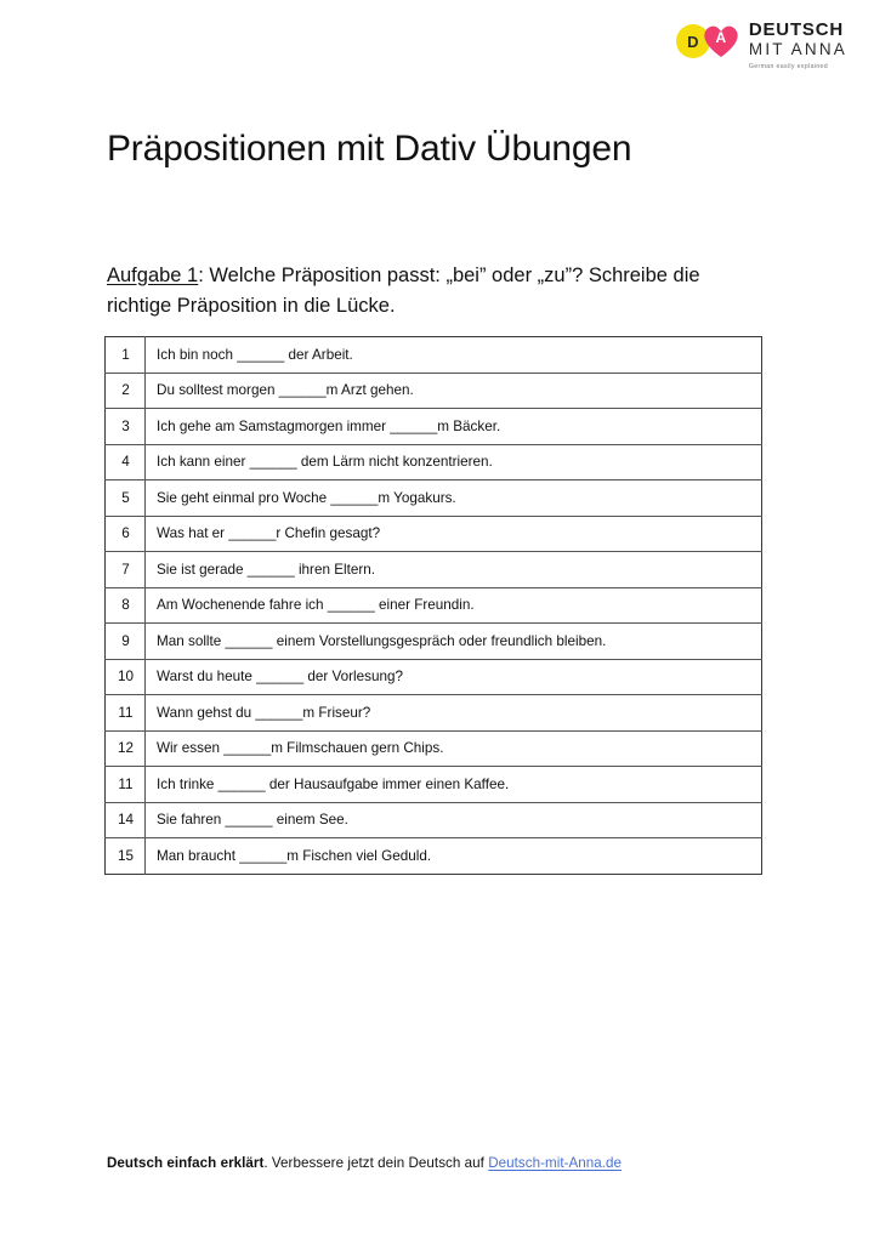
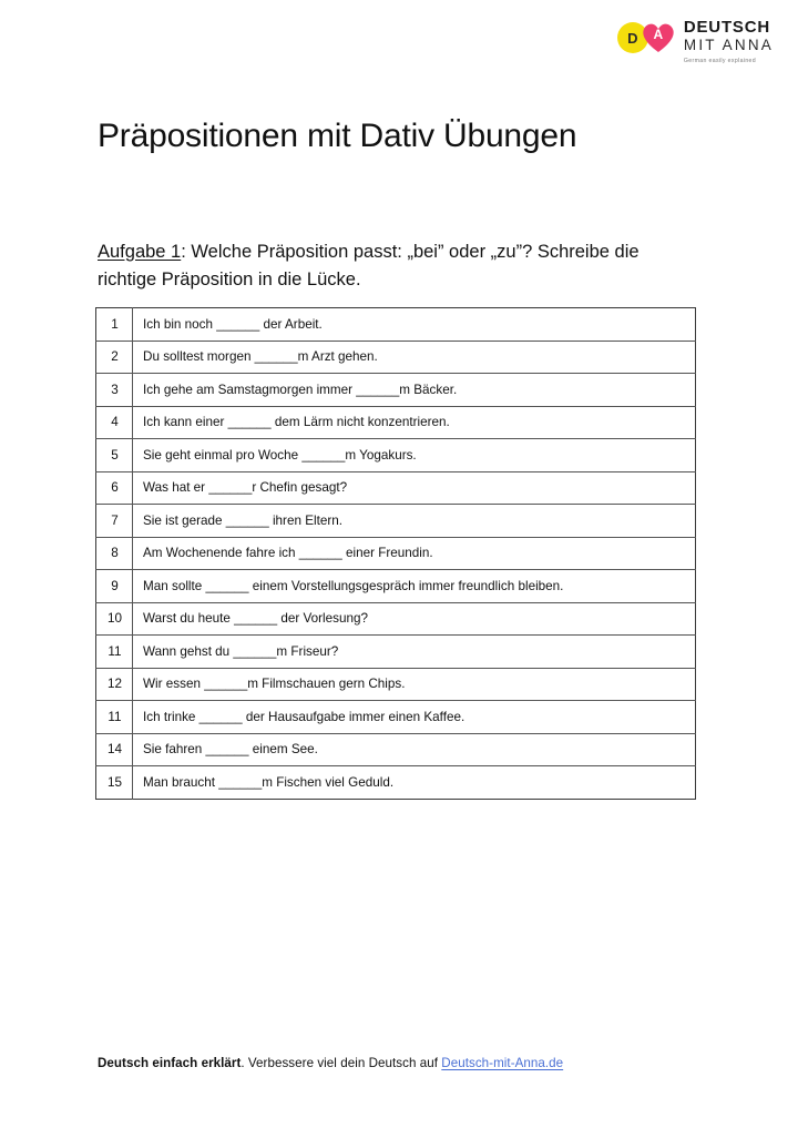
  D
  A
  DEUTSCH
  MIT ANNA
  Präpositionen mit Dativ Übungen
  Aufgabe 1: Welche Präposition passt: „bei” oder „zu”? Schreibe die richtige Präposition in die Lücke.
  1	Ich bin noch ______ der Arbeit.
  2	Du solltest morgen ______m Arzt gehen.
  3	Ich gehe am Samstagmorgen immer ______m Bäcker.
  4	Ich kann einer ______ dem Lärm nicht konzentrieren.
  5	Sie geht einmal pro Woche ______m Yogakurs.
  6	Was hat er ______r Chefin gesagt?
  7	Sie ist gerade ______ ihren Eltern.
  8	Am Wochenende fahre ich ______ einer Freundin.
- 9	Man sollte ______ einem Vorstellungsgespräch oder freundlich bleiben.
+ 9	Man sollte ______ einem Vorstellungsgespräch immer freundlich bleiben.
  10	Warst du heute ______ der Vorlesung?
  11	Wann gehst du ______m Friseur?
  12	Wir essen ______m Filmschauen gern Chips.
  11	Ich trinke ______ der Hausaufgabe immer einen Kaffee.
  14	Sie fahren ______ einem See.
  15	Man braucht ______m Fischen viel Geduld.
- Deutsch einfach erklärt. Verbessere jetzt dein Deutsch auf Deutsch-mit-Anna.de
+ Deutsch einfach erklärt. Verbessere viel dein Deutsch auf Deutsch-mit-Anna.de
